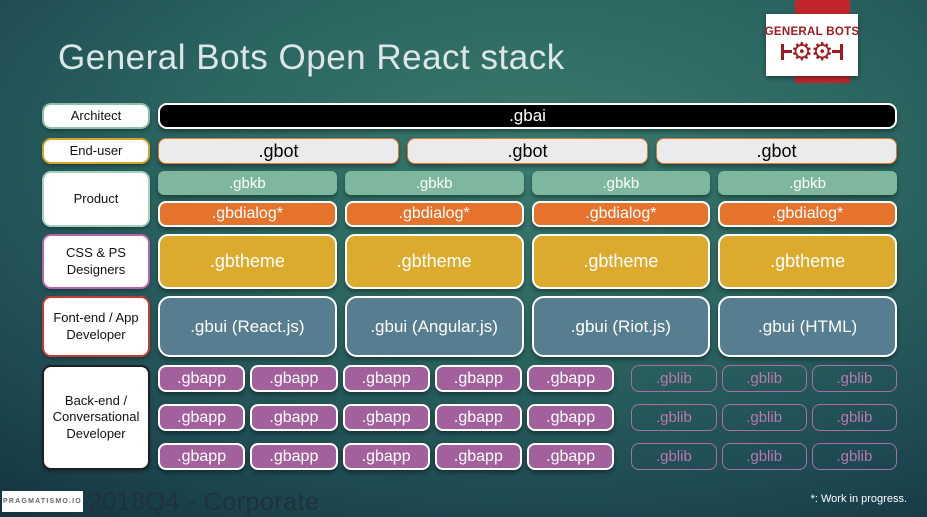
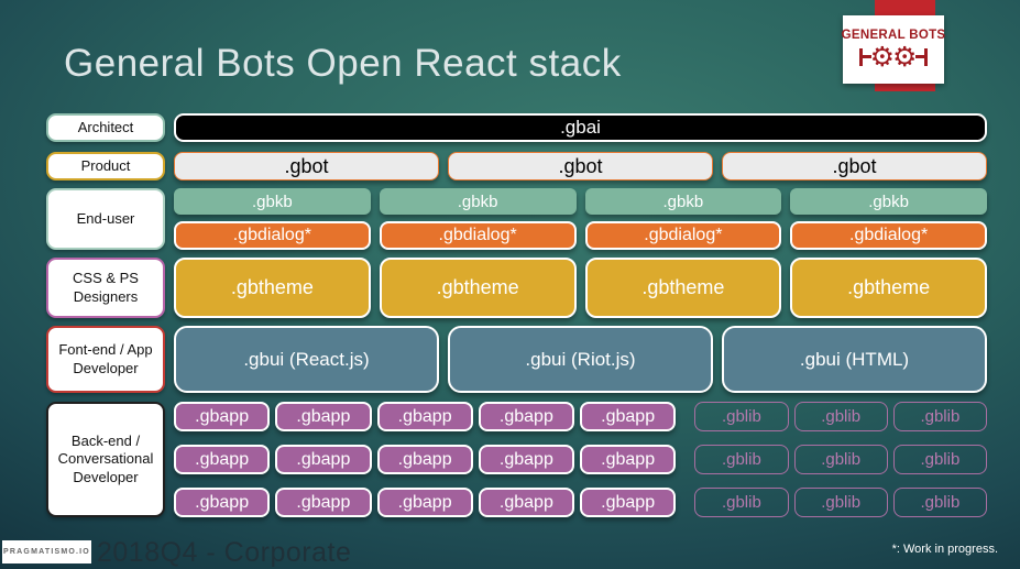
  General Bots Open React stack
  GENERAL BOTS
  ⚙
  ⚙
  Architect
  .gbai
- End-user
+ Product
  .gbot
  .gbot
  .gbot
- Product
+ End-user
  .gbkb
  .gbkb
  .gbkb
  .gbkb
  .gbdialog*
  .gbdialog*
  .gbdialog*
  .gbdialog*
  CSS & PS Designers
  .gbtheme
  .gbtheme
  .gbtheme
  .gbtheme
  Font-end / App Developer
  .gbui (React.js)
- .gbui (Angular.js)
  .gbui (Riot.js)
  .gbui (HTML)
  Back-end / Conversational Developer
  .gbapp
  .gbapp
  .gbapp
  .gbapp
  .gbapp
  .gblib
  .gblib
  .gblib
  .gbapp
  .gbapp
  .gbapp
  .gbapp
  .gbapp
  .gblib
  .gblib
  .gblib
  .gbapp
  .gbapp
  .gbapp
  .gbapp
  .gbapp
  .gblib
  .gblib
  .gblib
  2018Q4 - Corporate
  *: Work in progress.
